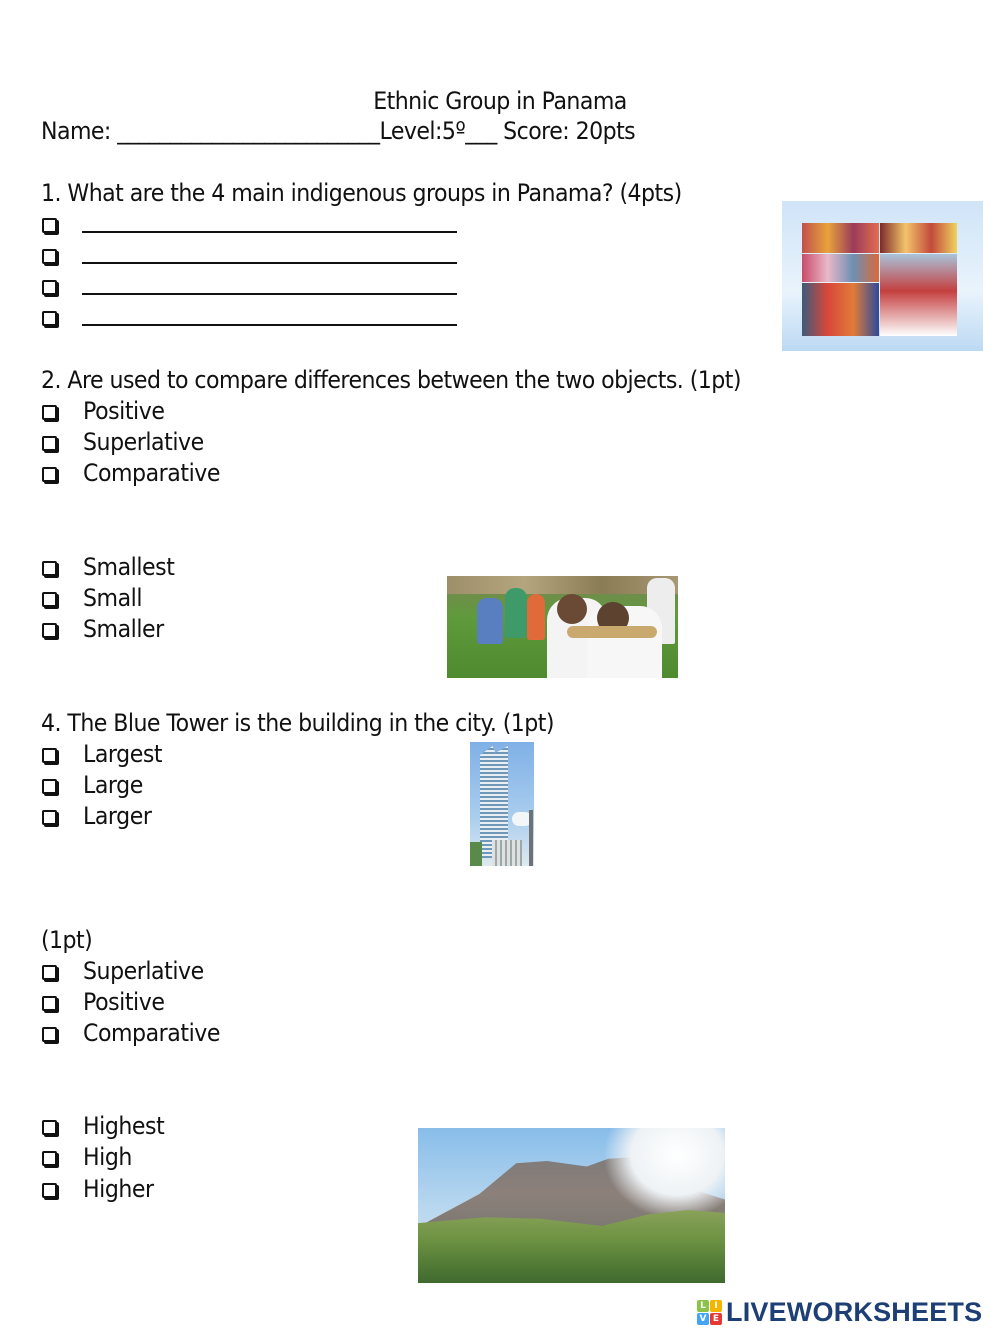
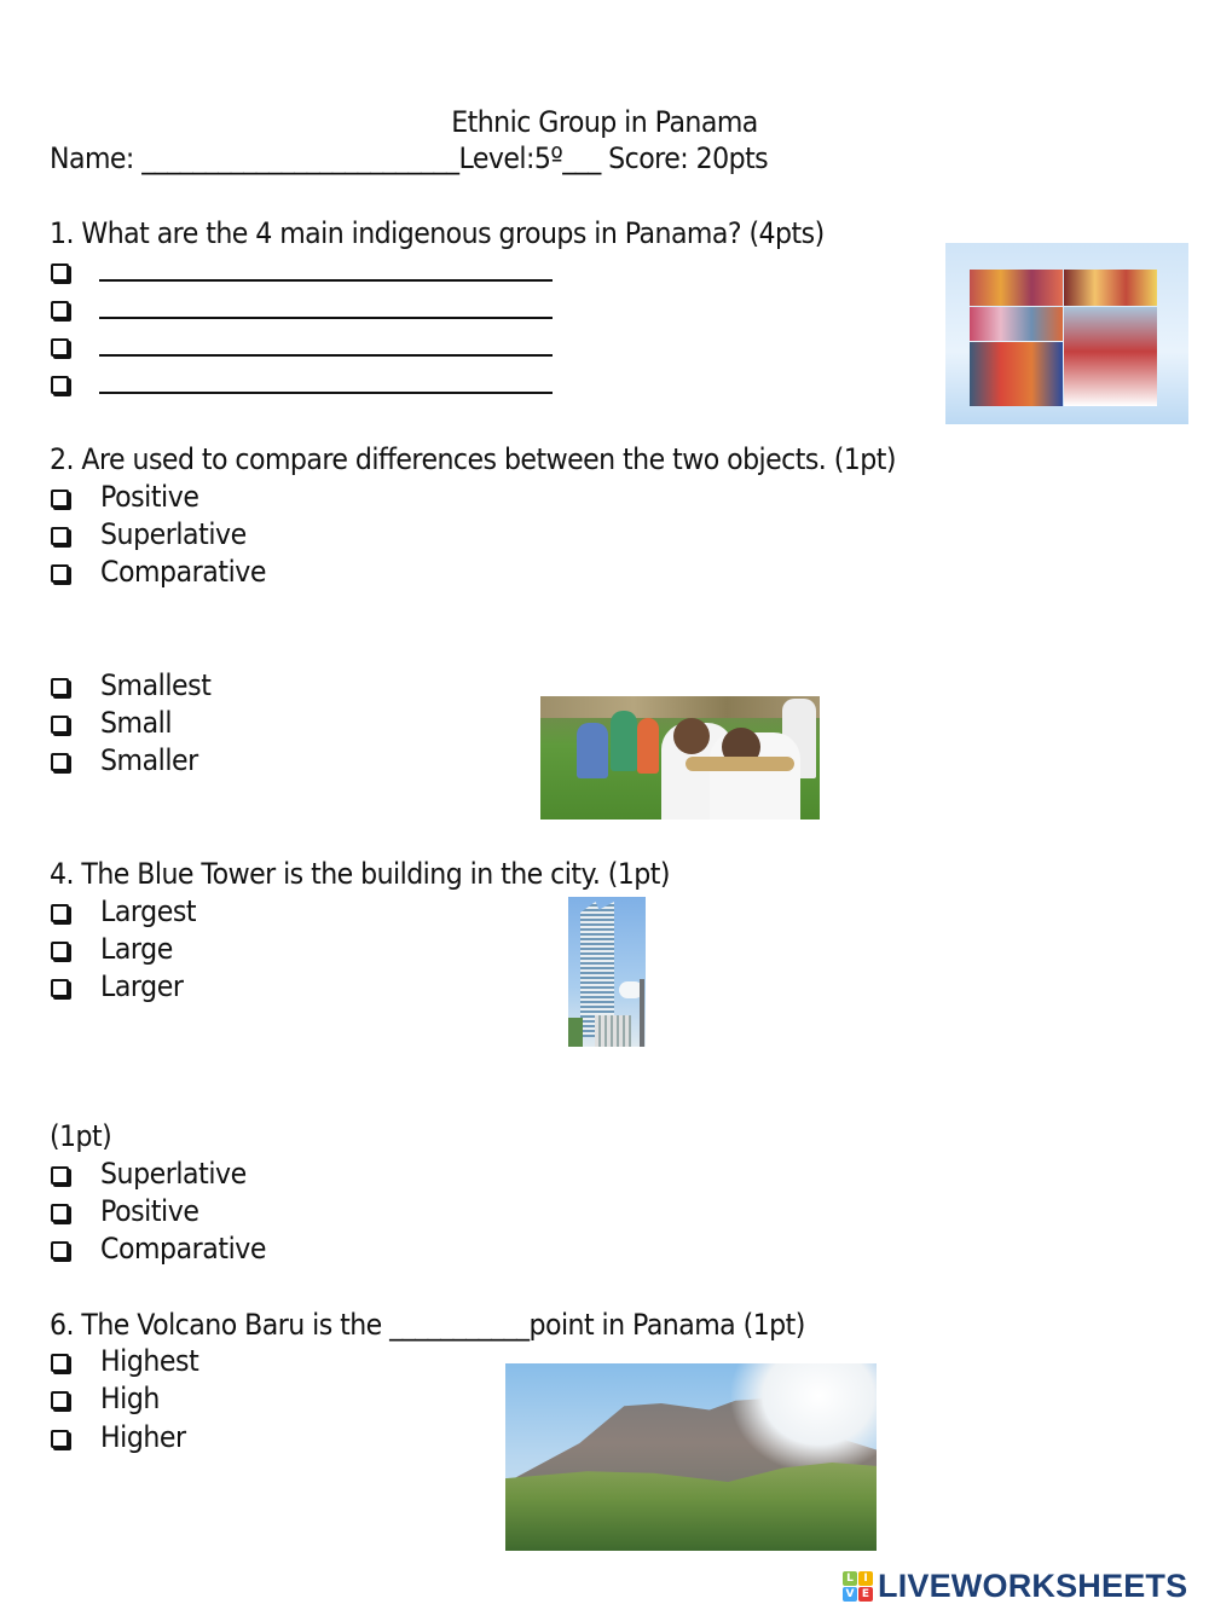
  Ethnic Group in Panama
  Name: _________________________Level:5º___ Score: 20pts
  1. What are the 4 main indigenous groups in Panama? (4pts)
  2. Are used to compare differences between the two objects. (1pt)
  Positive
  Superlative
  Comparative
  Smallest
  Small
  Smaller
  4. The Blue Tower is the building in the city. (1pt)
  Largest
  Large
  Larger
  (1pt)
  Superlative
  Positive
  Comparative
+ 6. The Volcano Baru is the ___________point in Panama (1pt)
  Highest
  High
  Higher
  L
  I
  V
  E
  LIVEWORKSHEETS
